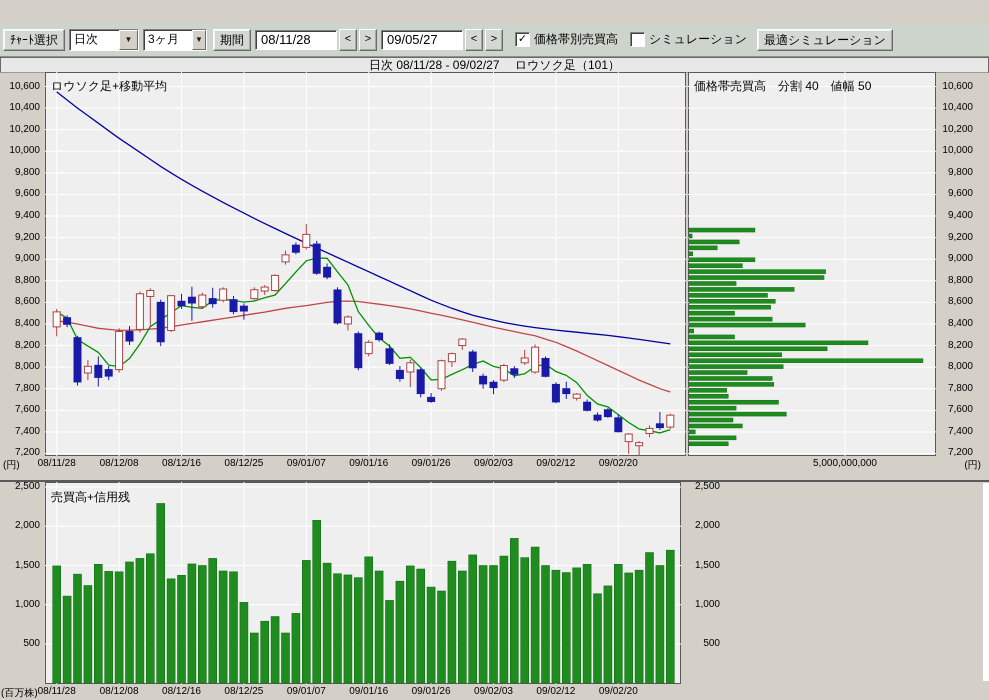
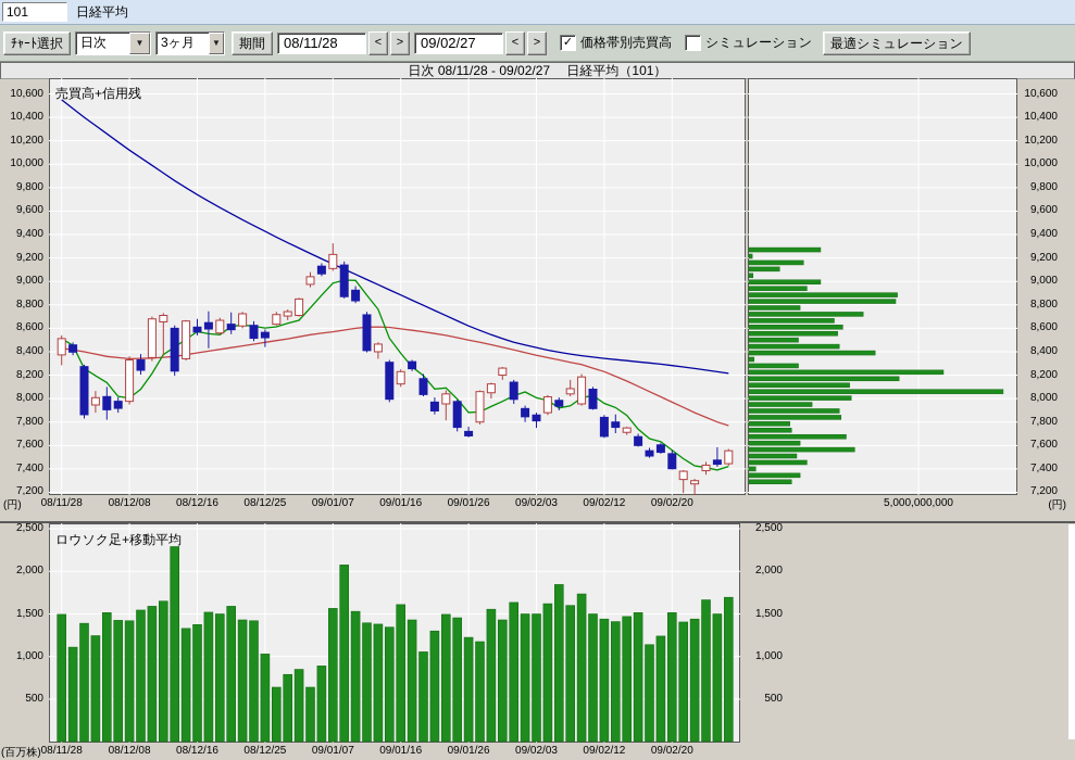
+ 101
+ 日経平均
  ﾁｬｰﾄ選択
  日次
  ▼
  3ヶ月
  ▼
  期間
  08/11/28
  <
  >
- 09/05/27
+ 09/02/27
  <
  >
  ✓
  価格帯別売買高
  シミュレーション
  最適シミュレーション
- 日次 08/11/28 - 09/02/27 ロウソク足（101）
+ 日次 08/11/28 - 09/02/27 日経平均（101）
- ロウソク足+移動平均
+ 売買高+信用残
  7,200
  7,400
  7,600
  7,800
  8,000
  8,200
  8,400
  8,600
  8,800
  9,000
  9,200
  9,400
  9,600
  9,800
  10,000
  10,200
  10,400
  10,600
  7,200
  7,400
  7,600
  7,800
  8,000
  8,200
  8,400
  8,600
  8,800
  9,000
  9,200
  9,400
  9,600
  9,800
  10,000
  10,200
  10,400
  10,600
- 価格帯売買高 分割 40 値幅 50
  (円)
  08/11/28
  08/12/08
  08/12/16
  08/12/25
  09/01/07
  09/01/16
  09/01/26
  09/02/03
  09/02/12
  09/02/20
  5,000,000,000
  (円)
- 売買高+信用残
+ ロウソク足+移動平均
  500
  1,000
  1,500
  2,000
  2,500
  500
  1,000
  1,500
  2,000
  2,500
  (百万株)
  08/11/28
  08/12/08
  08/12/16
  08/12/25
  09/01/07
  09/01/16
  09/01/26
  09/02/03
  09/02/12
  09/02/20
